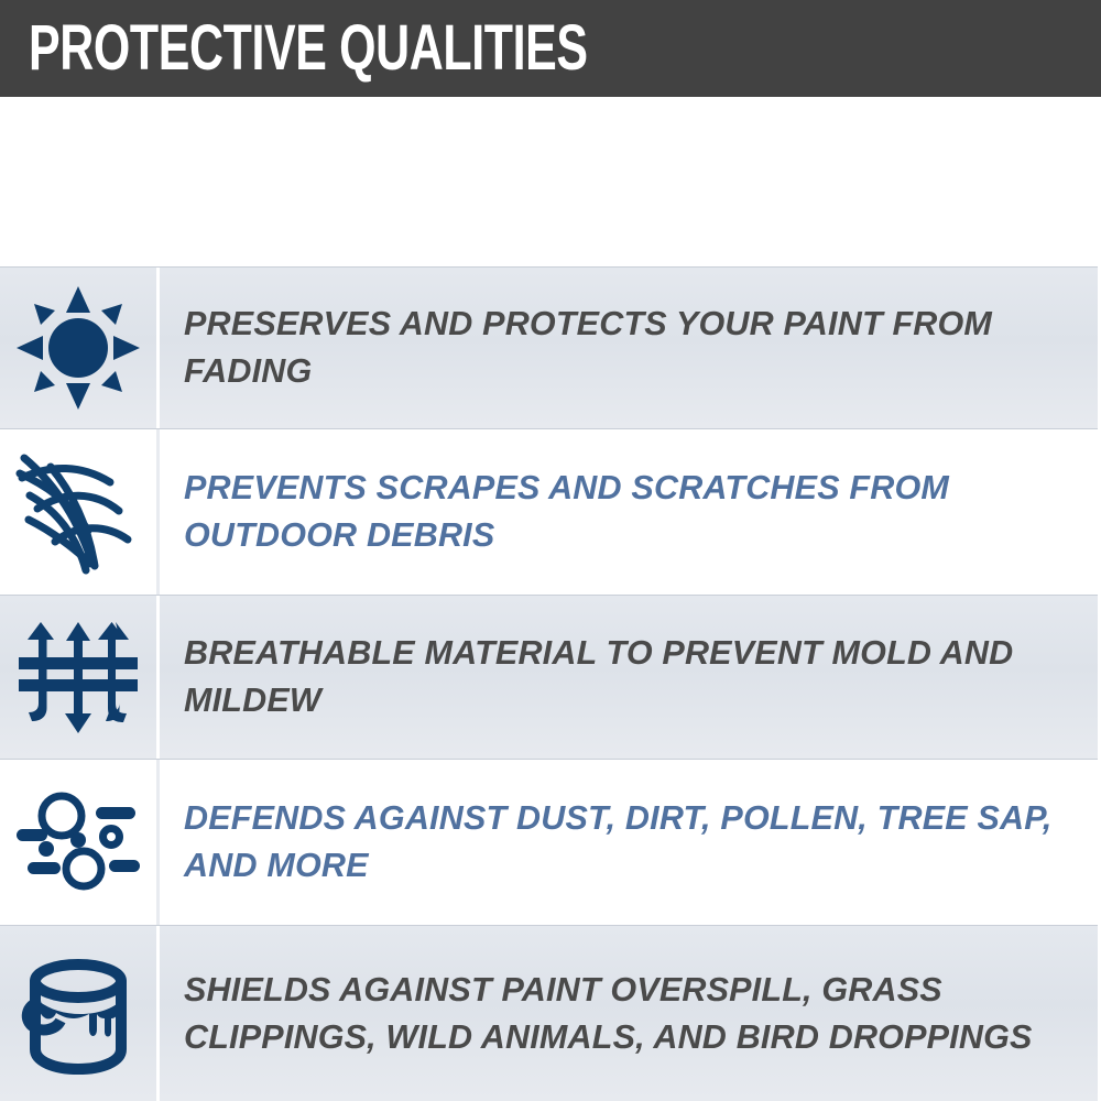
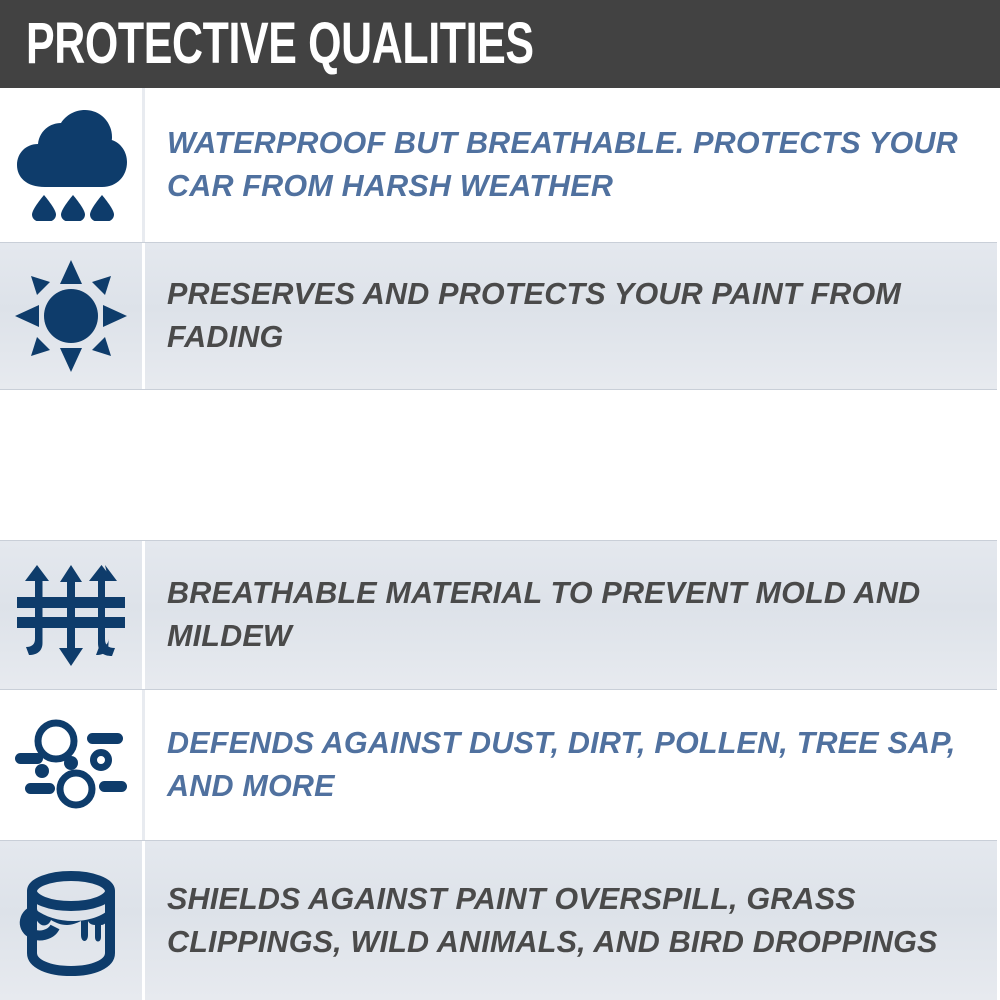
  PROTECTIVE QUALITIES
+ WATERPROOF BUT BREATHABLE. PROTECTS YOUR CAR FROM HARSH WEATHER
  PRESERVES AND PROTECTS YOUR PAINT FROM FADING
- PREVENTS SCRAPES AND SCRATCHES FROM OUTDOOR DEBRIS
  BREATHABLE MATERIAL TO PREVENT MOLD AND MILDEW
  DEFENDS AGAINST DUST, DIRT, POLLEN, TREE SAP, AND MORE
  SHIELDS AGAINST PAINT OVERSPILL, GRASS CLIPPINGS, WILD ANIMALS, AND BIRD DROPPINGS
